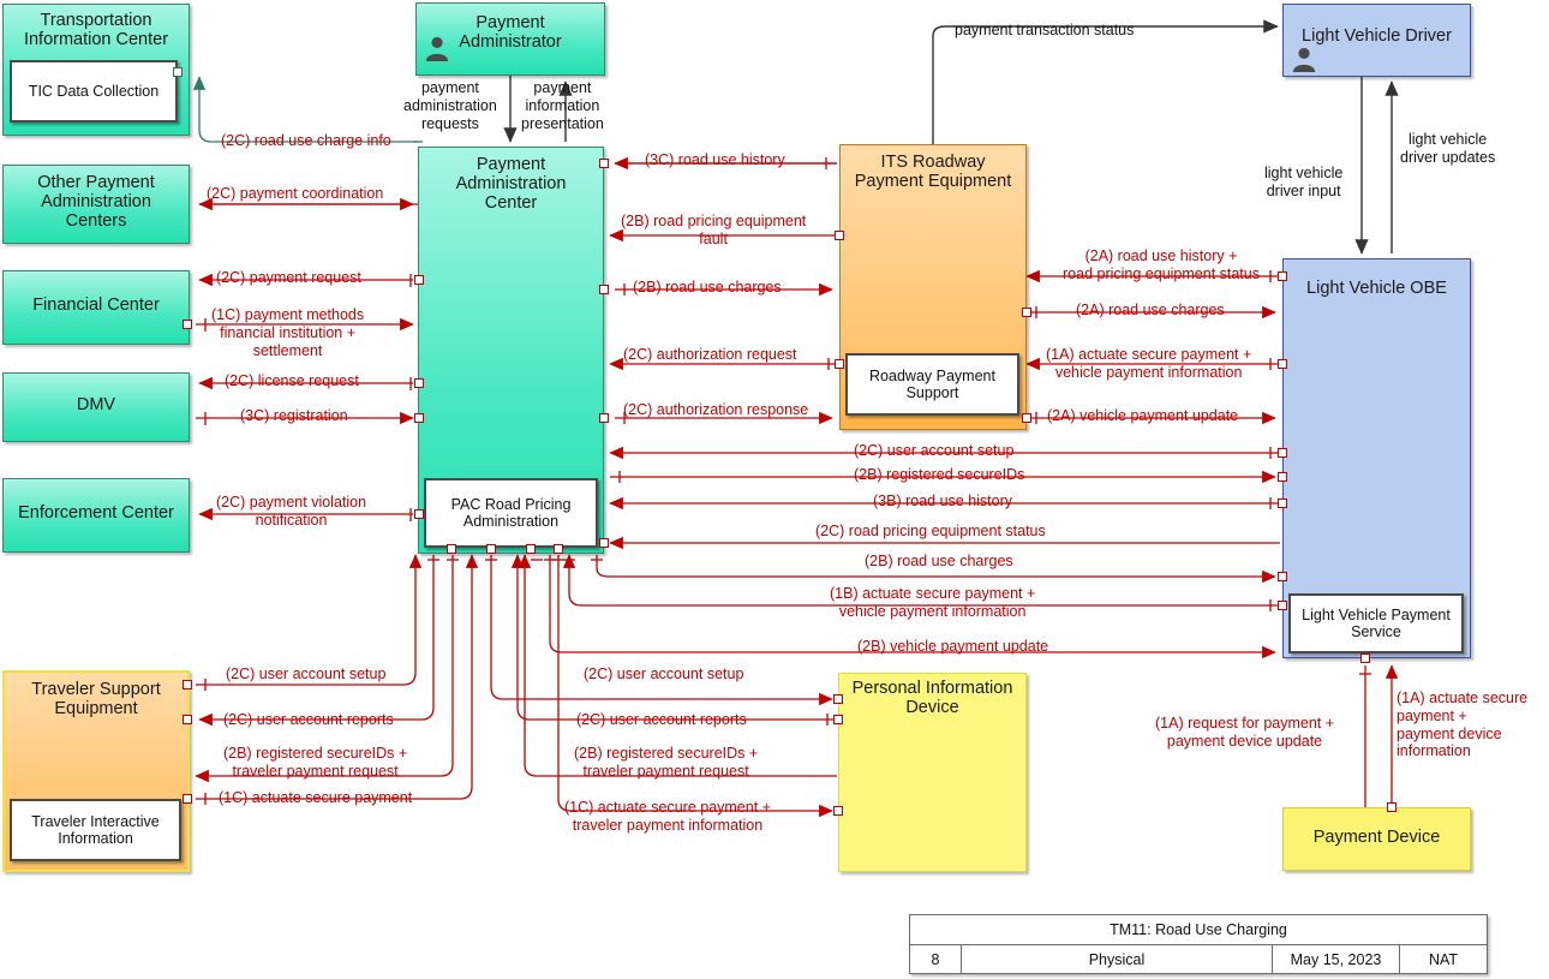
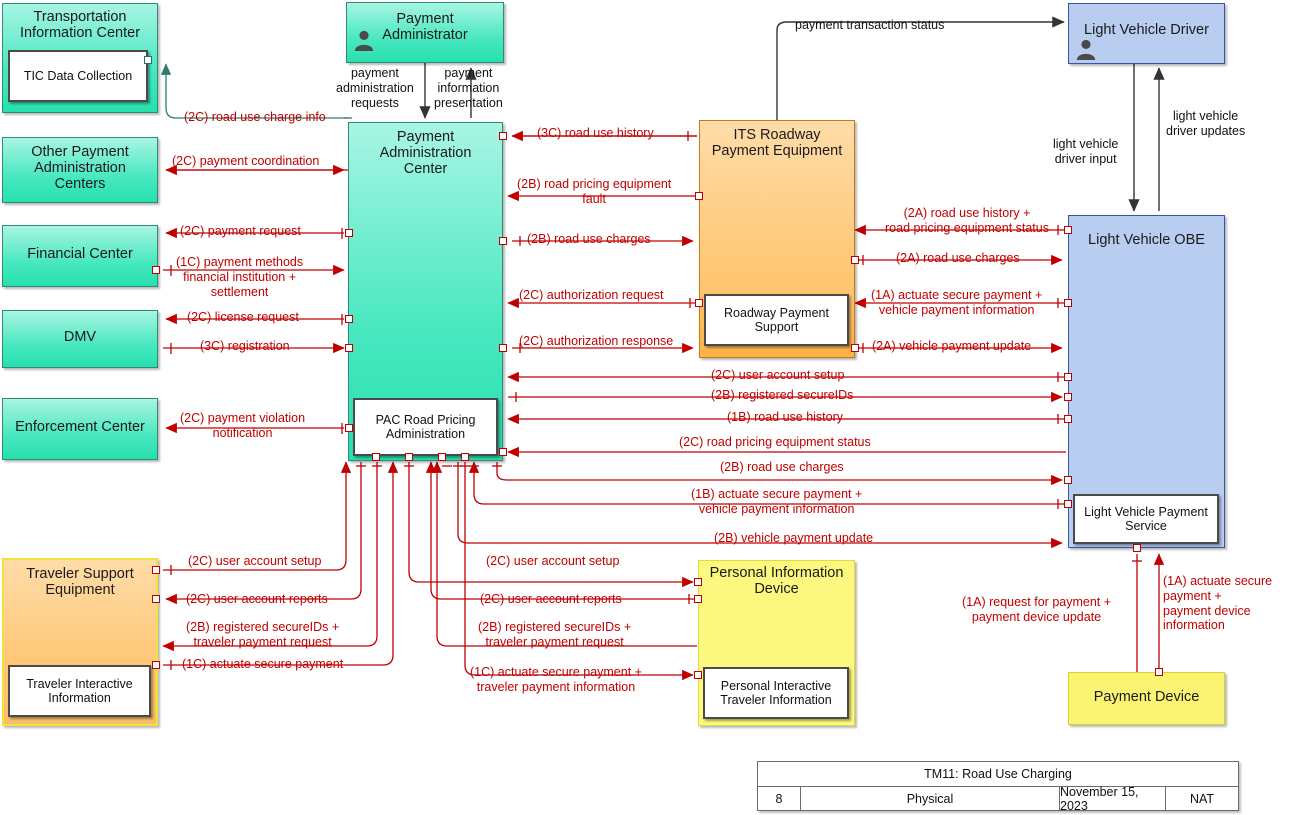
  Transportation
  Information Center
  TIC Data Collection
  Other Payment
  Administration
  Centers
  Financial Center
  DMV
  Enforcement Center
  Payment
  Administrator
  Payment
  Administration
  Center
  PAC Road Pricing
  Administration
  ITS Roadway
  Payment Equipment
  Roadway Payment
  Support
  Light Vehicle Driver
  Light Vehicle OBE
  Light Vehicle Payment
  Service
  Traveler Support
  Equipment
  Traveler Interactive
  Information
  Personal Information
  Device
+ Personal Interactive
+ Traveler Information
  Payment Device
  (2C) road use charge info
  (2C) payment coordination
  (2C) payment request
  (1C) payment methods
  financial institution +
  settlement
  (2C) license request
  (3C) registration
  (2C) payment violation
  notification
  payment
  administration
  requests
  payment
  information
  presentation
  (3C) road use history
  (2B) road pricing equipment
  fault
  (2B) road use charges
  (2C) authorization request
  (2C) authorization response
  payment transaction status
  light vehicle
  driver input
  light vehicle
  driver updates
  (2A) road use history +
  road pricing equipment status
  (2A) road use charges
  (1A) actuate secure payment +
  vehicle payment information
  (2A) vehicle payment update
  (2C) user account setup
  (2B) registered secureIDs
- (3B) road use history
+ (1B) road use history
  (2C) road pricing equipment status
  (2B) road use charges
  (1B) actuate secure payment +
  vehicle payment information
  (2B) vehicle payment update
  (2C) user account setup
  (2C) user account reports
  (2B) registered secureIDs +
  traveler payment request
  (1C) actuate secure payment
  (2C) user account setup
  (2C) user account reports
  (2B) registered secureIDs +
  traveler payment request
  (1C) actuate secure payment +
  traveler payment information
  (1A) request for payment +
  payment device update
  (1A) actuate secure
  payment +
  payment device
  information
  TM11: Road Use Charging
  8
  Physical
- May 15, 2023
+ November 15, 2023
  NAT
